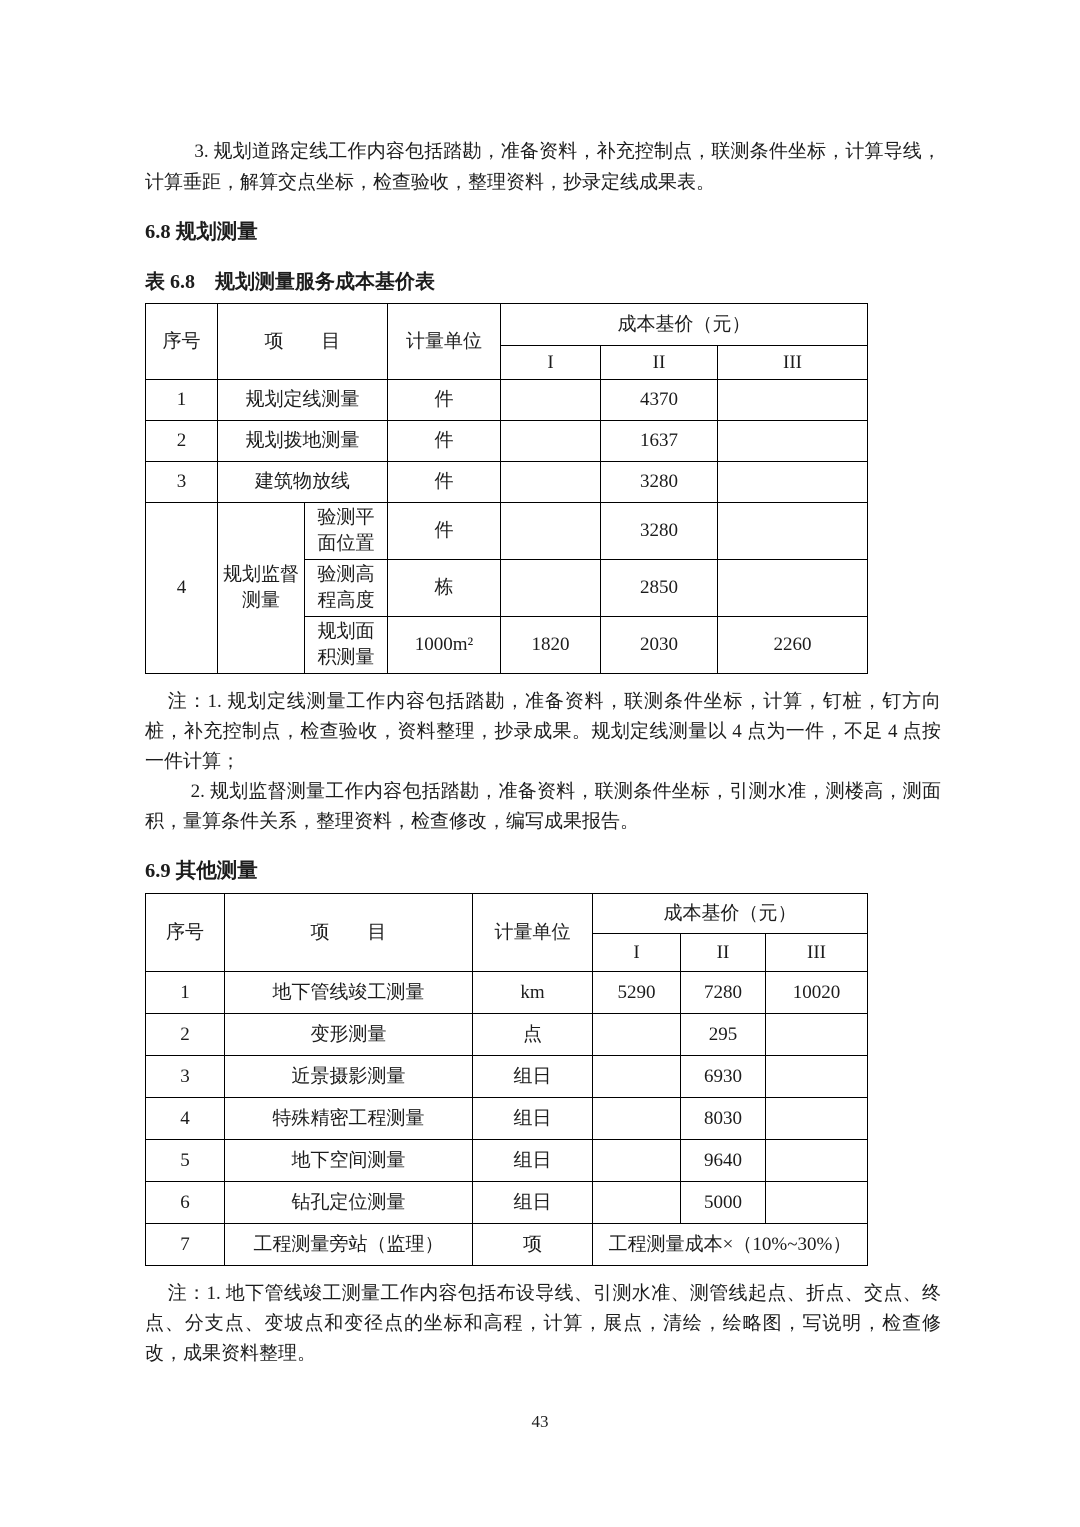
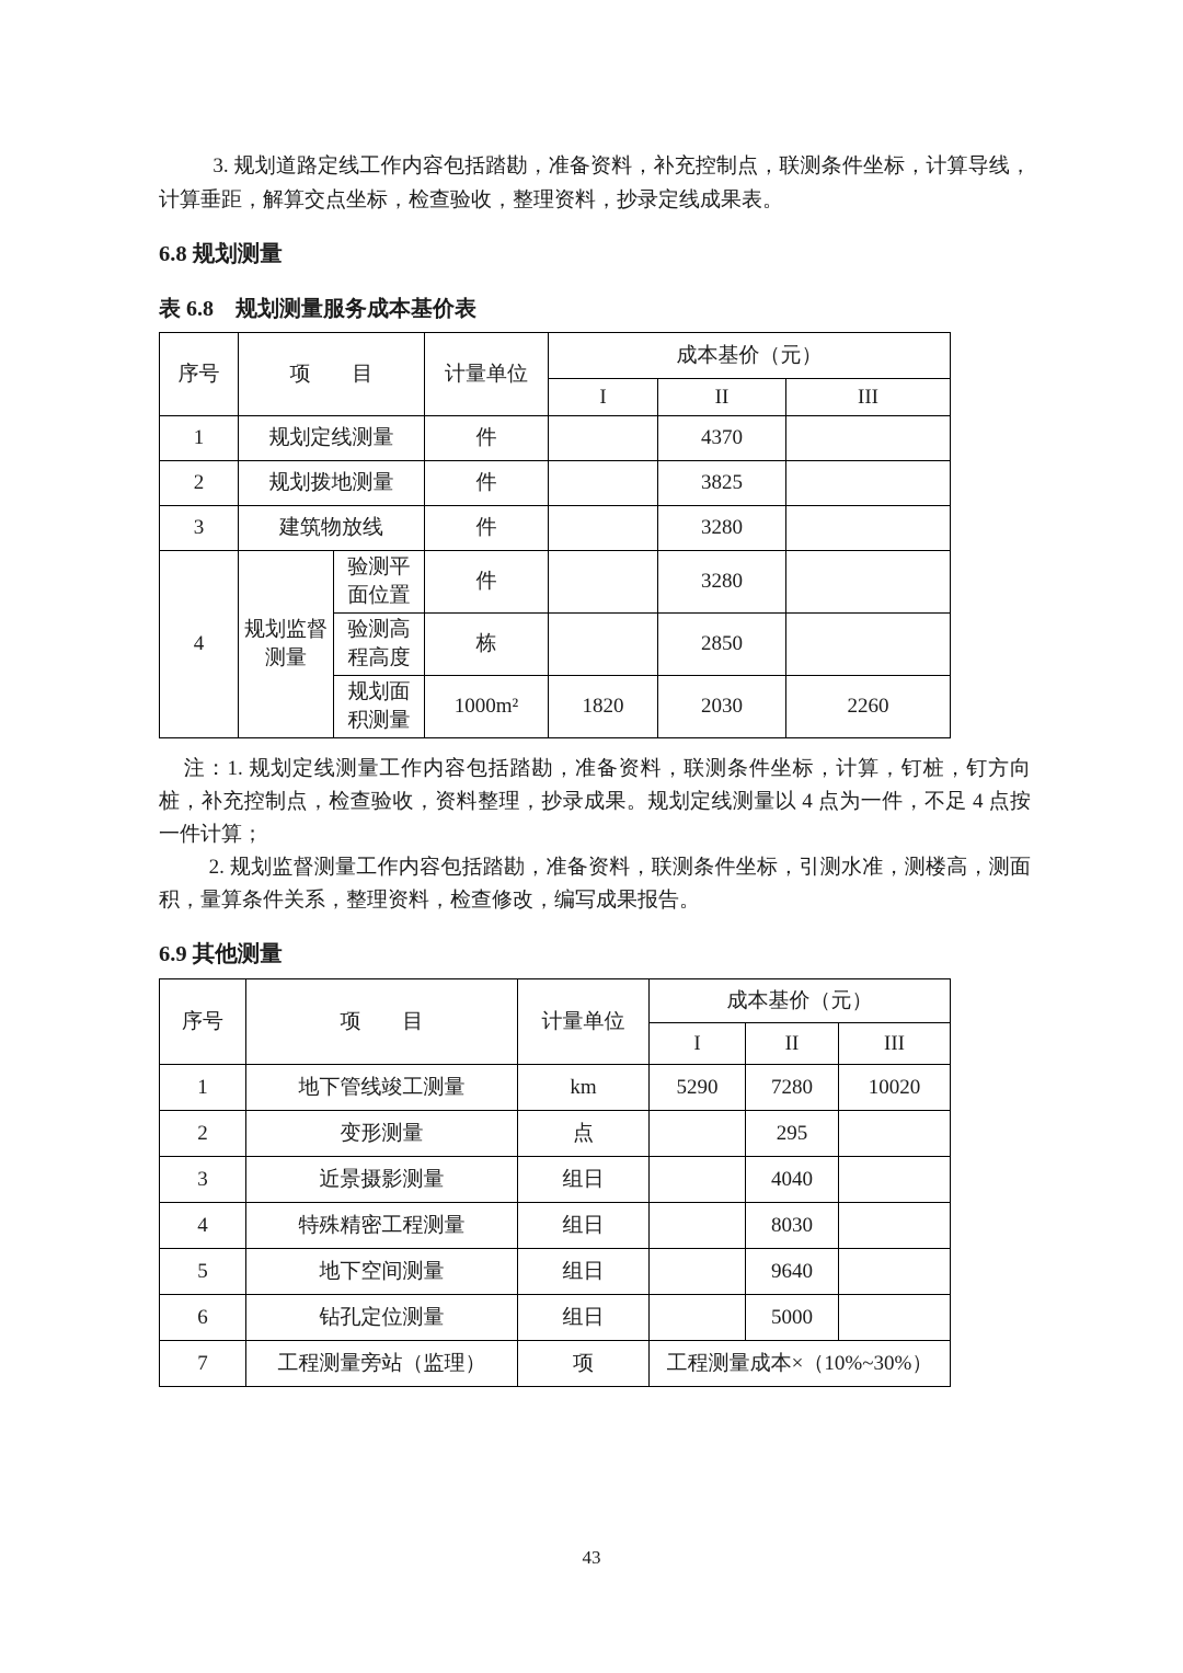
  3. 规划道路定线工作内容包括踏勘，准备资料，补充控制点，联测条件坐标，计算导线，计算垂距，解算交点坐标，检查验收，整理资料，抄录定线成果表。
  6.8 规划测量
  表 6.8 规划测量服务成本基价表
  序号	项 目	计量单位	成本基价（元）
  I	II	III
  1	规划定线测量	件		4370
- 2	规划拨地测量	件		1637
+ 2	规划拨地测量	件		3825
  3	建筑物放线	件		3280
  4	规划监督测量	验测平面位置	件		3280
  验测高程高度	栋		2850
  规划面积测量	1000m²	1820	2030	2260
  注：1. 规划定线测量工作内容包括踏勘，准备资料，联测条件坐标，计算，钉桩，钉方向桩，补充控制点，检查验收，资料整理，抄录成果。规划定线测量以 4 点为一件，不足 4 点按一件计算；
  2. 规划监督测量工作内容包括踏勘，准备资料，联测条件坐标，引测水准，测楼高，测面积，量算条件关系，整理资料，检查修改，编写成果报告。
  6.9 其他测量
  序号	项 目	计量单位	成本基价（元）
  I	II	III
  1	地下管线竣工测量	km	5290	7280	10020
  2	变形测量	点		295
- 3	近景摄影测量	组日		6930
+ 3	近景摄影测量	组日		4040
  4	特殊精密工程测量	组日		8030
  5	地下空间测量	组日		9640
  6	钻孔定位测量	组日		5000
  7	工程测量旁站（监理）	项	工程测量成本×（10%~30%）
- 注：1. 地下管线竣工测量工作内容包括布设导线、引测水准、测管线起点、折点、交点、终点、分支点、变坡点和变径点的坐标和高程，计算，展点，清绘，绘略图，写说明，检查修改，成果资料整理。
  43
